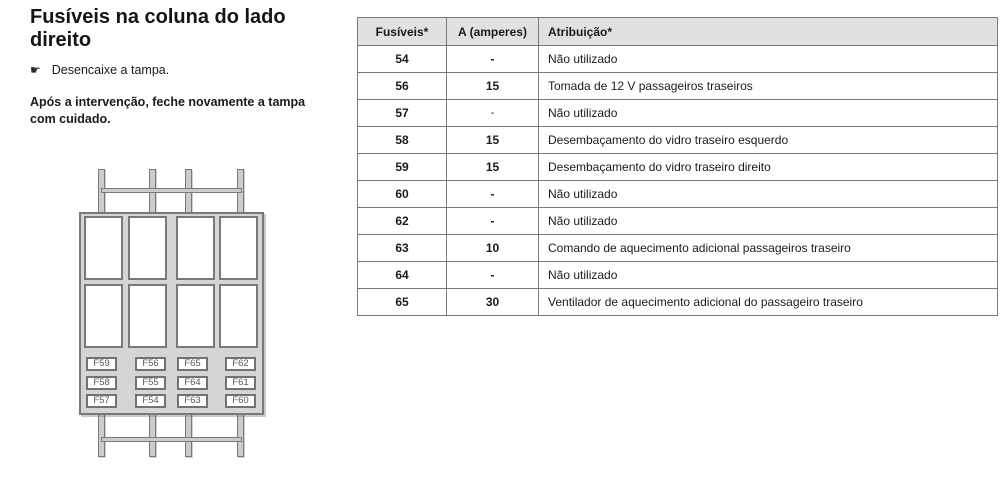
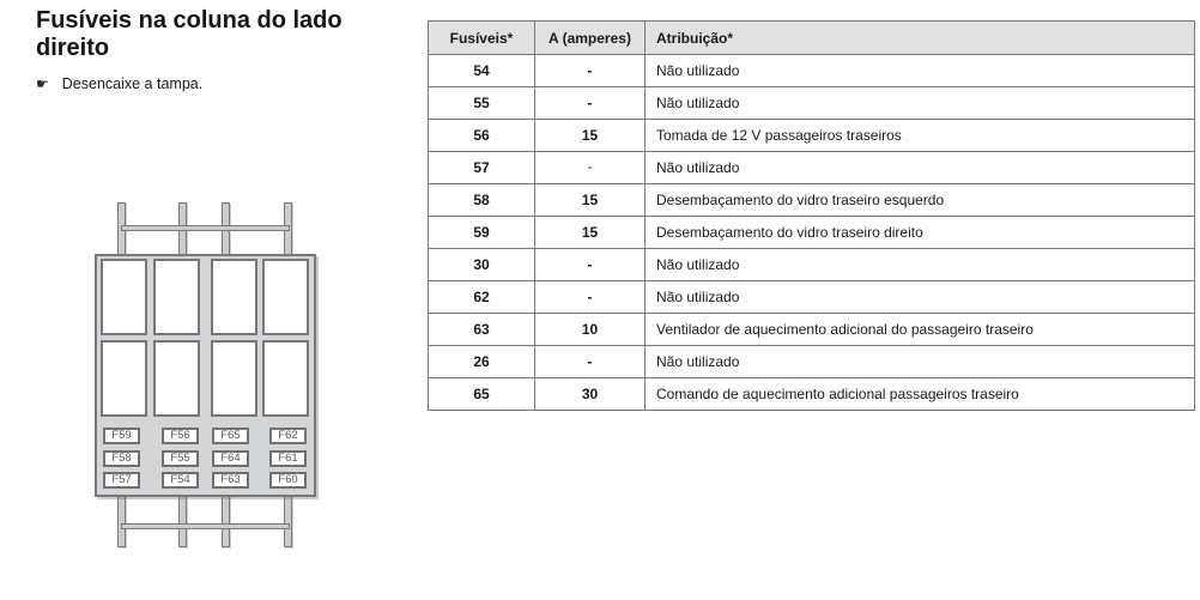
  Fusíveis na coluna do lado direito
  ☛
  Desencaixe a tampa.
- Após a intervenção, feche novamente a tampa com cuidado.
  F59
  F56
  F65
  F62
  F58
  F55
  F64
  F61
  F57
  F54
  F63
  F60
  Fusíveis*	A (amperes)	Atribuição*
  54	-	Não utilizado
+ 55	-	Não utilizado
  56	15	Tomada de 12 V passageiros traseiros
  57	-	Não utilizado
  58	15	Desembaçamento do vidro traseiro esquerdo
  59	15	Desembaçamento do vidro traseiro direito
- 60	-	Não utilizado
+ 30	-	Não utilizado
  62	-	Não utilizado
- 63	10	Comando de aquecimento adicional passageiros traseiro
+ 63	10	Ventilador de aquecimento adicional do passageiro traseiro
- 64	-	Não utilizado
+ 26	-	Não utilizado
- 65	30	Ventilador de aquecimento adicional do passageiro traseiro
+ 65	30	Comando de aquecimento adicional passageiros traseiro
